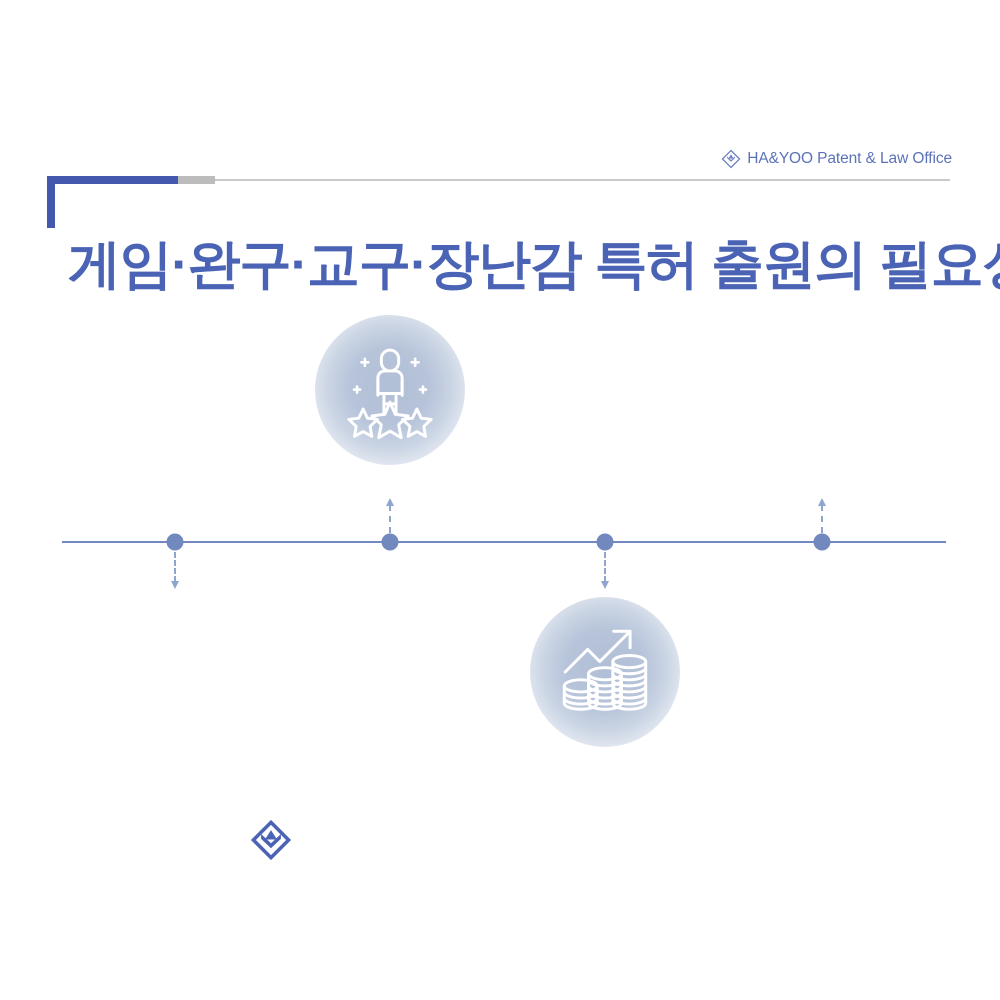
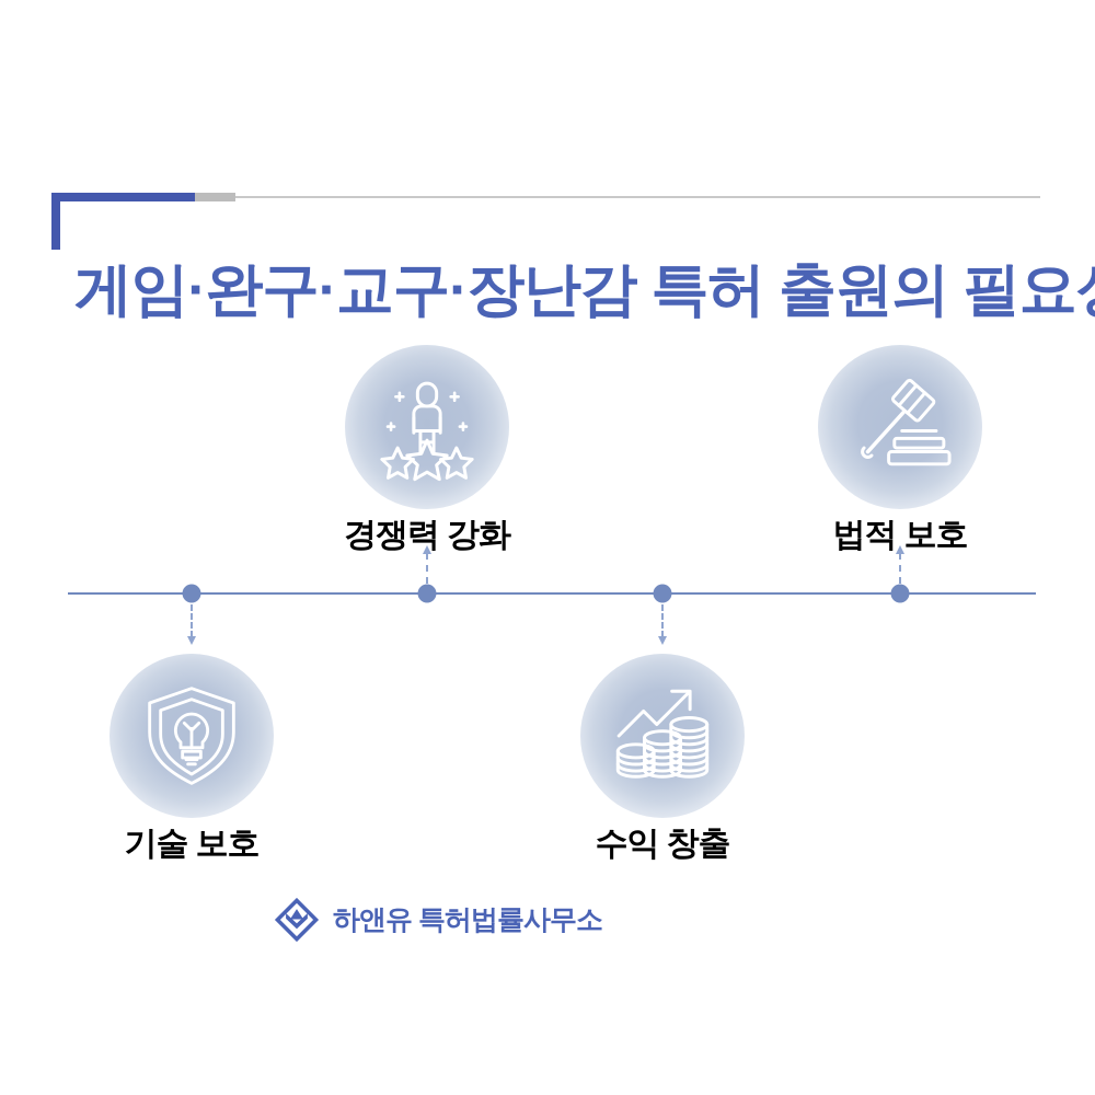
- HA&YOO Patent & Law Office
  게임·완구·교구·장난감 특허 출원의 필요
+ 경쟁력 강화
+ 법적 보호
+ 기술 보호
+ 수익 창출
+ 하앤유 특허법률사무소
